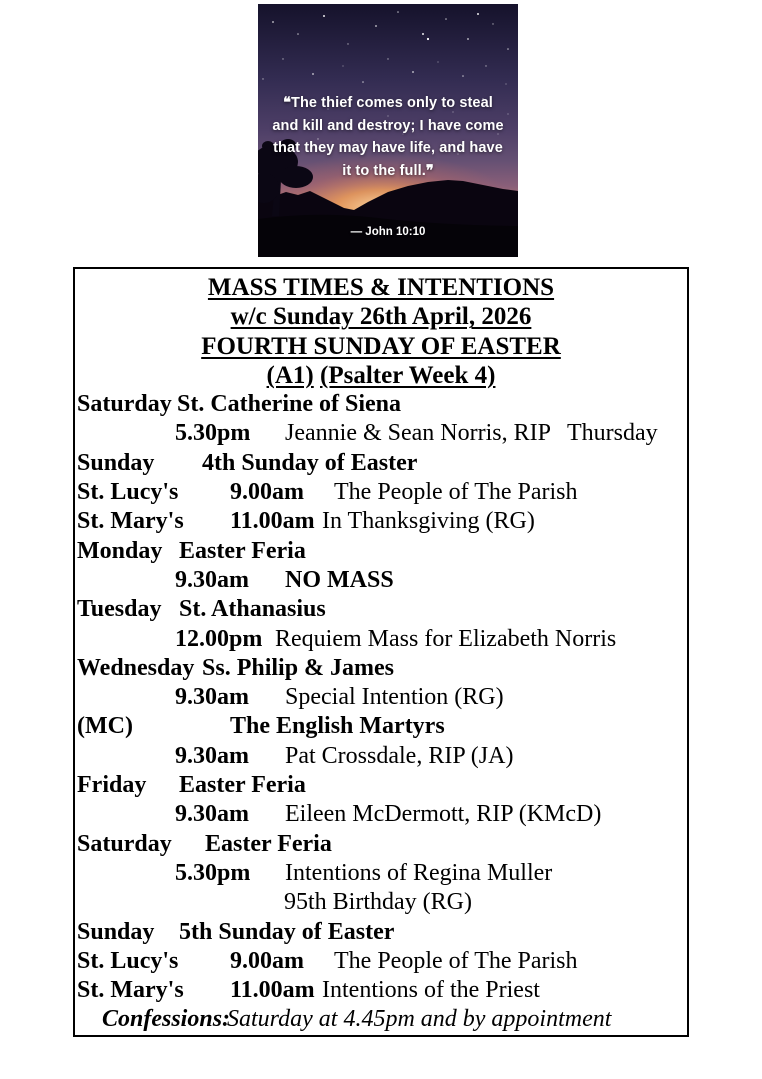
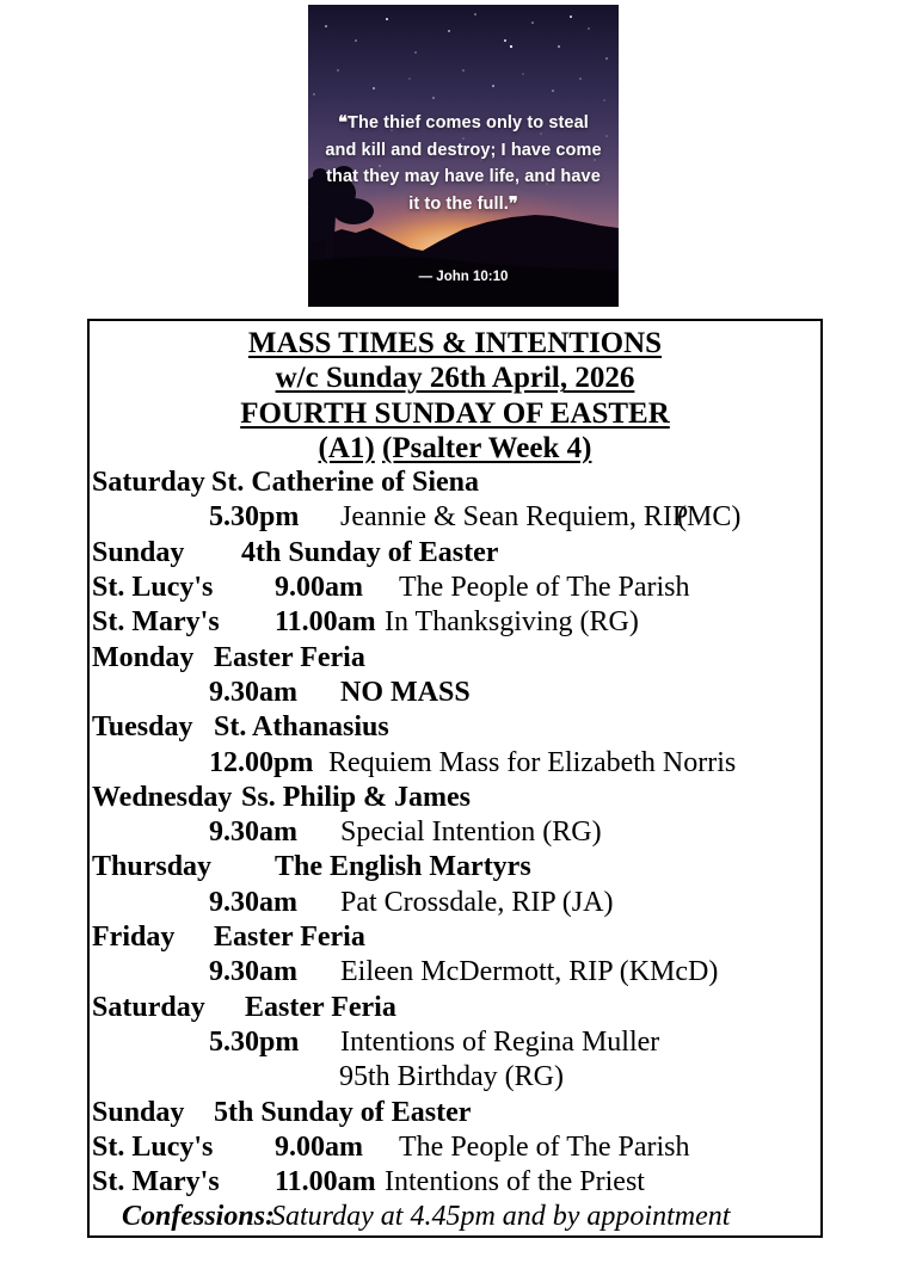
  ❝The thief comes only to steal
  and kill and destroy; I have come
  that they may have life, and have
  it to the full.❞
  — John 10:10
  MASS TIMES & INTENTIONS
  w/c Sunday 26th April, 2026
  FOURTH SUNDAY OF EASTER
  (A1) (Psalter Week 4)
  Saturday
  St. Catherine of Siena
  5.30pm
- Jeannie & Sean Norris, RIP
+ Jeannie & Sean Requiem, RIP
- Thursday
+ (MC)
  Sunday
  4th Sunday of Easter
  St. Lucy's
  9.00am
  The People of The Parish
  St. Mary's
  11.00am
  In Thanksgiving (RG)
  Monday
  Easter Feria
  9.30am
  NO MASS
  Tuesday
  St. Athanasius
  12.00pm
  Requiem Mass for Elizabeth Norris
  Wednesday
  Ss. Philip & James
  9.30am
  Special Intention (RG)
- (MC)
+ Thursday
  The English Martyrs
  9.30am
  Pat Crossdale, RIP (JA)
  Friday
  Easter Feria
  9.30am
  Eileen McDermott, RIP (KMcD)
  Saturday
  Easter Feria
  5.30pm
  Intentions of Regina Muller
  95th Birthday (RG)
  Sunday
  5th Sunday of Easter
  St. Lucy's
  9.00am
  The People of The Parish
  St. Mary's
  11.00am
  Intentions of the Priest
  Confessions:
  Saturday at 4.45pm and by appointment
